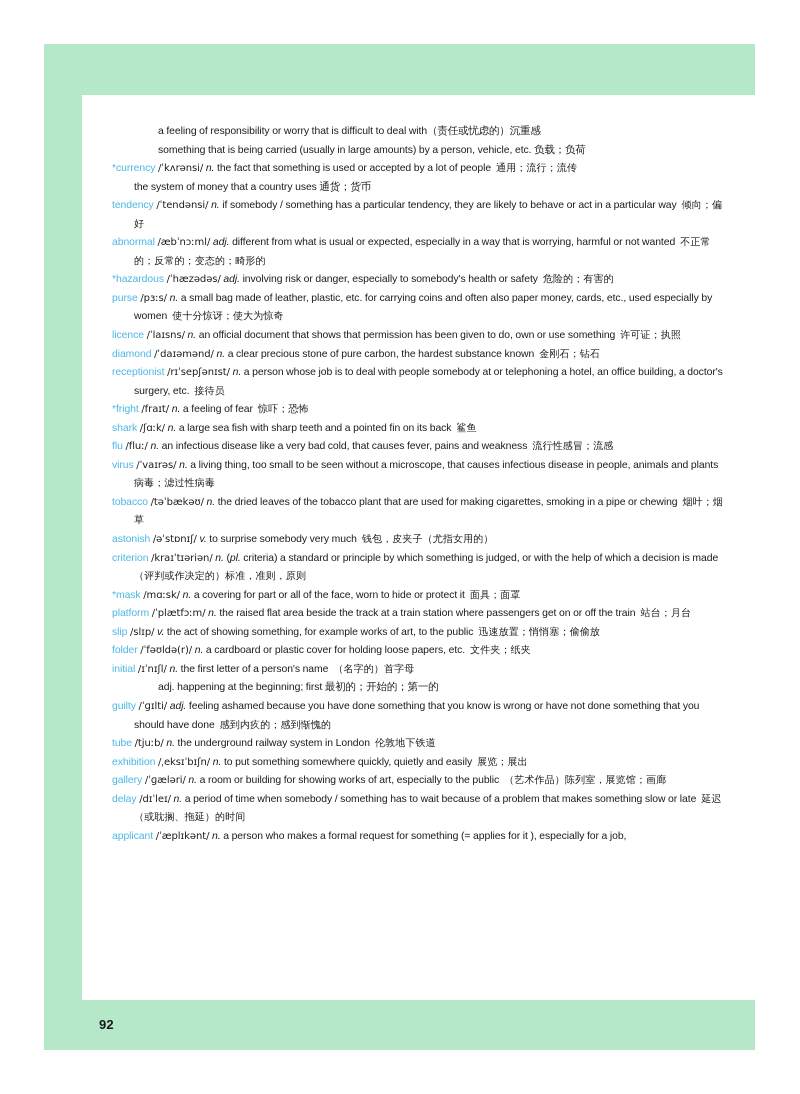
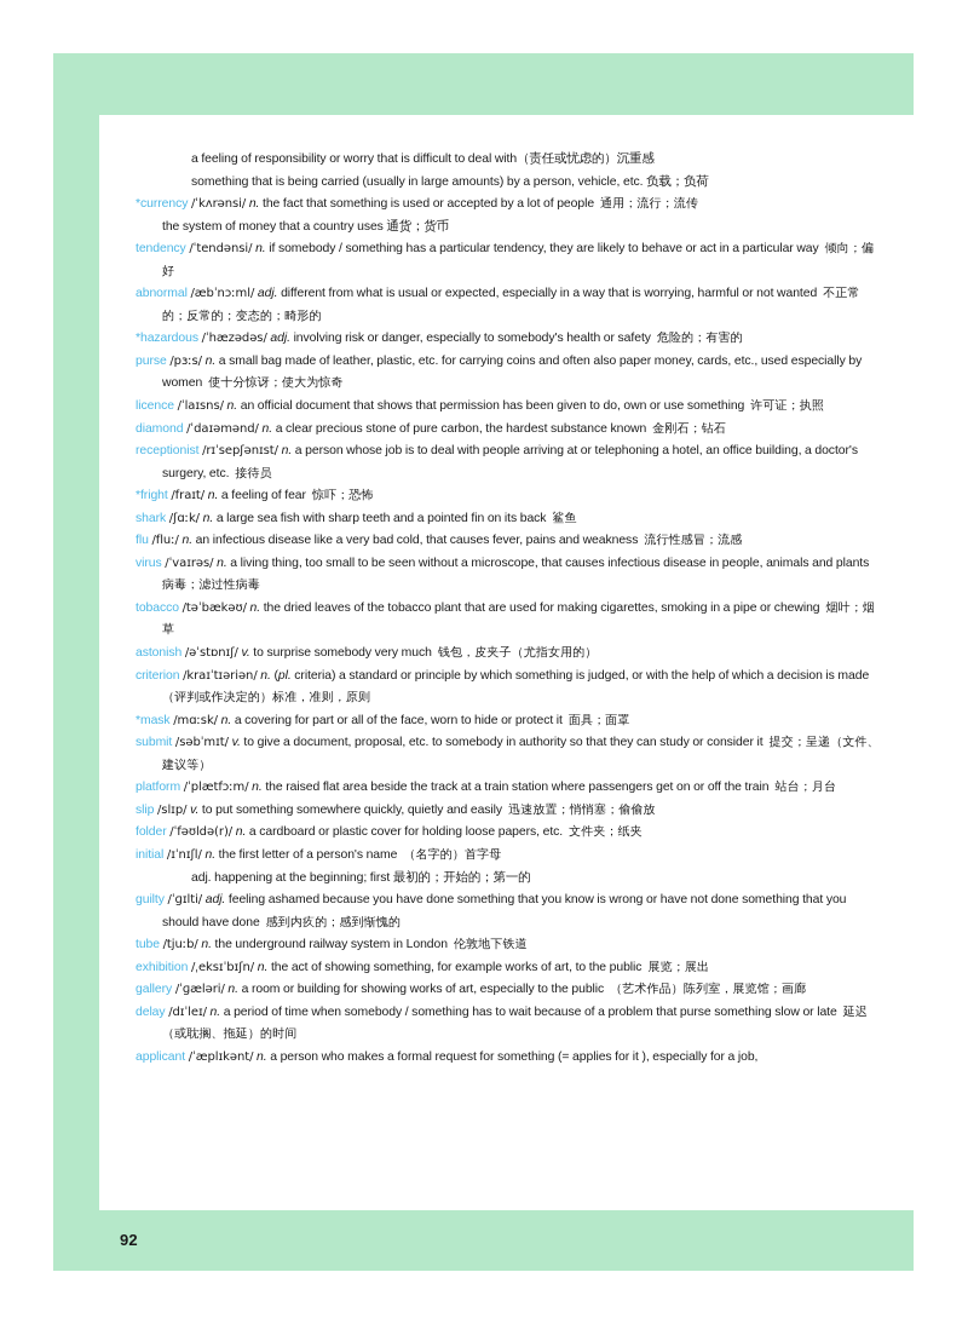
  a feeling of responsibility or worry that is difficult to deal with（责任或忧虑的）沉重感
  something that is being carried (usually in large amounts) by a person, vehicle, etc. 负载；负荷
  *currency /ˈkʌrənsi/ n. the fact that something is used or accepted by a lot of people 通用；流行；流传
  the system of money that a country uses 通货；货币
  tendency /ˈtendənsi/ n. if somebody / something has a particular tendency, they are likely to behave or act in a particular way 倾向；偏好
  abnormal /æbˈnɔːml/ adj. different from what is usual or expected, especially in a way that is worrying, harmful or not wanted 不正常的；反常的；变态的；畸形的
  *hazardous /ˈhæzədəs/ adj. involving risk or danger, especially to somebody's health or safety 危险的；有害的
  purse /pɜːs/ n. a small bag made of leather, plastic, etc. for carrying coins and often also paper money, cards, etc., used especially by women 使十分惊讶；使大为惊奇
  licence /ˈlaɪsns/ n. an official document that shows that permission has been given to do, own or use something 许可证；执照
  diamond /ˈdaɪəmənd/ n. a clear precious stone of pure carbon, the hardest substance known 金刚石；钻石
- receptionist /rɪˈsepʃənɪst/ n. a person whose job is to deal with people somebody at or telephoning a hotel, an office building, a doctor's surgery, etc. 接待员
+ receptionist /rɪˈsepʃənɪst/ n. a person whose job is to deal with people arriving at or telephoning a hotel, an office building, a doctor's surgery, etc. 接待员
  *fright /fraɪt/ n. a feeling of fear 惊吓；恐怖
  shark /ʃɑːk/ n. a large sea fish with sharp teeth and a pointed fin on its back 鲨鱼
  flu /fluː/ n. an infectious disease like a very bad cold, that causes fever, pains and weakness 流行性感冒；流感
  virus /ˈvaɪrəs/ n. a living thing, too small to be seen without a microscope, that causes infectious disease in people, animals and plants病毒；滤过性病毒
  tobacco /təˈbækəʊ/ n. the dried leaves of the tobacco plant that are used for making cigarettes, smoking in a pipe or chewing 烟叶；烟草
  astonish /əˈstɒnɪʃ/ v. to surprise somebody very much 钱包，皮夹子（尤指女用的）
  criterion /kraɪˈtɪəriən/ n. (pl. criteria) a standard or principle by which something is judged, or with the help of which a decision is made（评判或作决定的）标准，准则，原则
  *mask /mɑːsk/ n. a covering for part or all of the face, worn to hide or protect it 面具；面罩
+ submit /səbˈmɪt/ v. to give a document, proposal, etc. to somebody in authority so that they can study or consider it 提交；呈递（文件、建议等）
  platform /ˈplætfɔːm/ n. the raised flat area beside the track at a train station where passengers get on or off the train 站台；月台
- slip /slɪp/ v. the act of showing something, for example works of art, to the public 迅速放置；悄悄塞；偷偷放
+ slip /slɪp/ v. to put something somewhere quickly, quietly and easily 迅速放置；悄悄塞；偷偷放
  folder /ˈfəʊldə(r)/ n. a cardboard or plastic cover for holding loose papers, etc. 文件夹；纸夹
  initial /ɪˈnɪʃl/ n. the first letter of a person's name （名字的）首字母
  adj. happening at the beginning; first 最初的；开始的；第一的
  guilty /ˈɡɪlti/ adj. feeling ashamed because you have done something that you know is wrong or have not done something that you should have done 感到内疚的；感到惭愧的
  tube /tjuːb/ n. the underground railway system in London 伦敦地下铁道
- exhibition /ˌeksɪˈbɪʃn/ n. to put something somewhere quickly, quietly and easily 展览；展出
+ exhibition /ˌeksɪˈbɪʃn/ n. the act of showing something, for example works of art, to the public 展览；展出
  gallery /ˈɡæləri/ n. a room or building for showing works of art, especially to the public （艺术作品）陈列室，展览馆；画廊
- delay /dɪˈleɪ/ n. a period of time when somebody / something has to wait because of a problem that makes something slow or late 延迟（或耽搁、拖延）的时间
+ delay /dɪˈleɪ/ n. a period of time when somebody / something has to wait because of a problem that purse something slow or late 延迟（或耽搁、拖延）的时间
  applicant /ˈæplɪkənt/ n. a person who makes a formal request for something (= applies for it ), especially for a job,
  92
